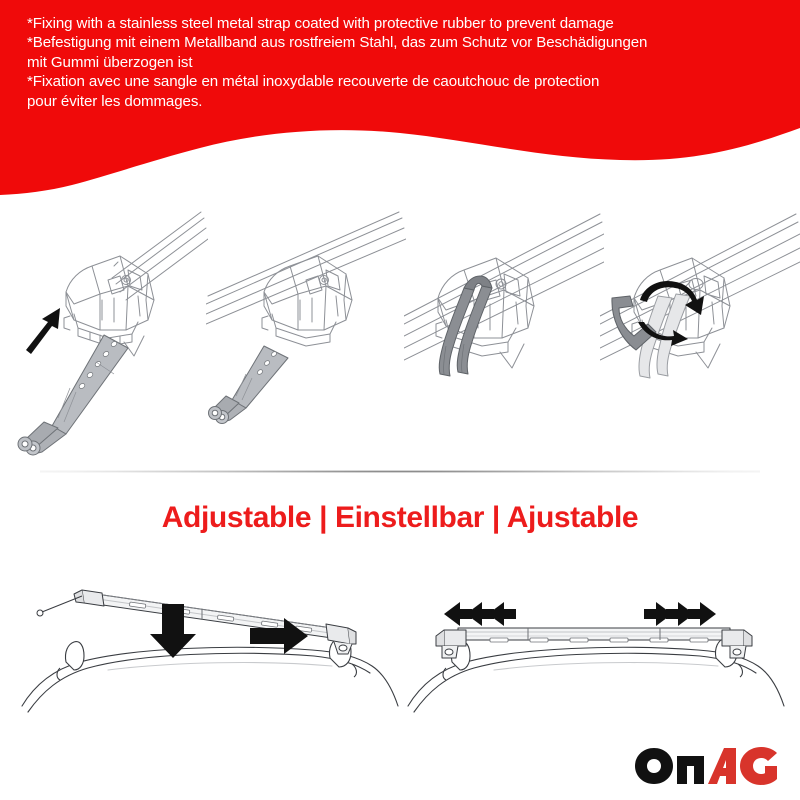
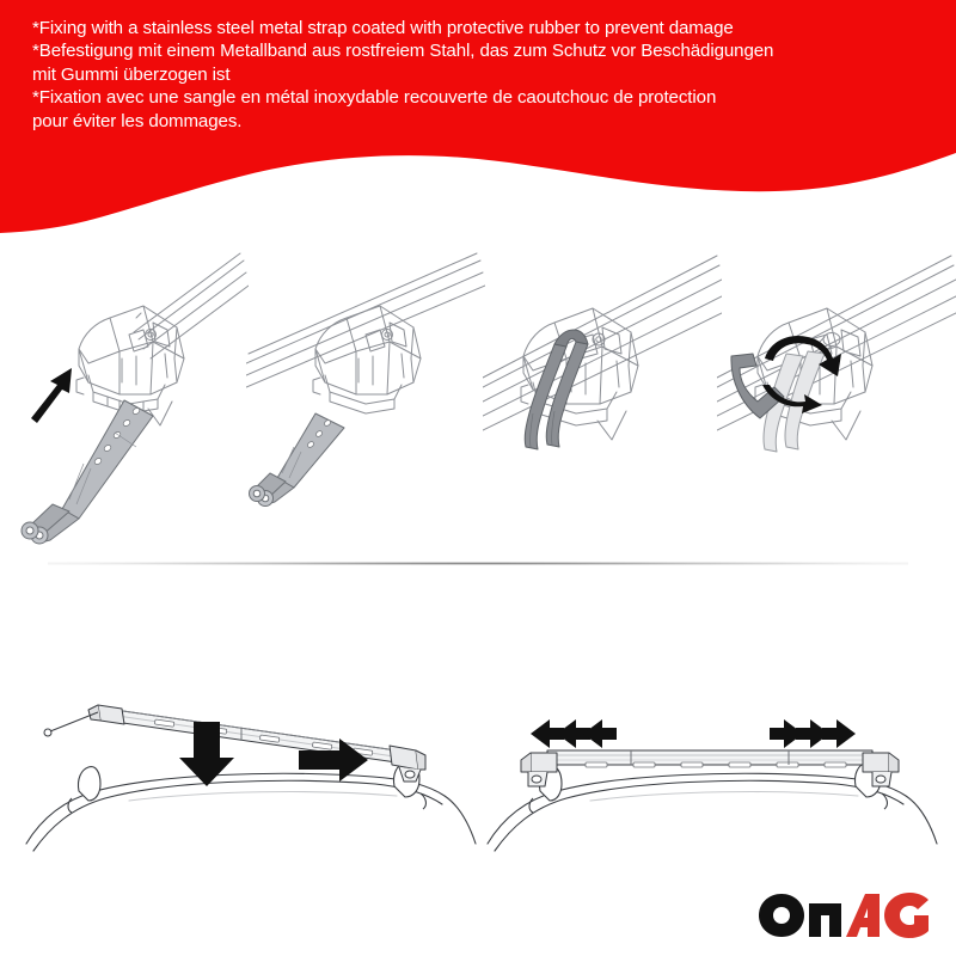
  *Fixing with a stainless steel metal strap coated with protective rubber to prevent damage
  *Befestigung mit einem Metallband aus rostfreiem Stahl, das zum Schutz vor Beschädigungen
  mit Gummi überzogen ist
  *Fixation avec une sangle en métal inoxydable recouverte de caoutchouc de protection
  pour éviter les dommages.
- Adjustable | Einstellbar | Ajustable
